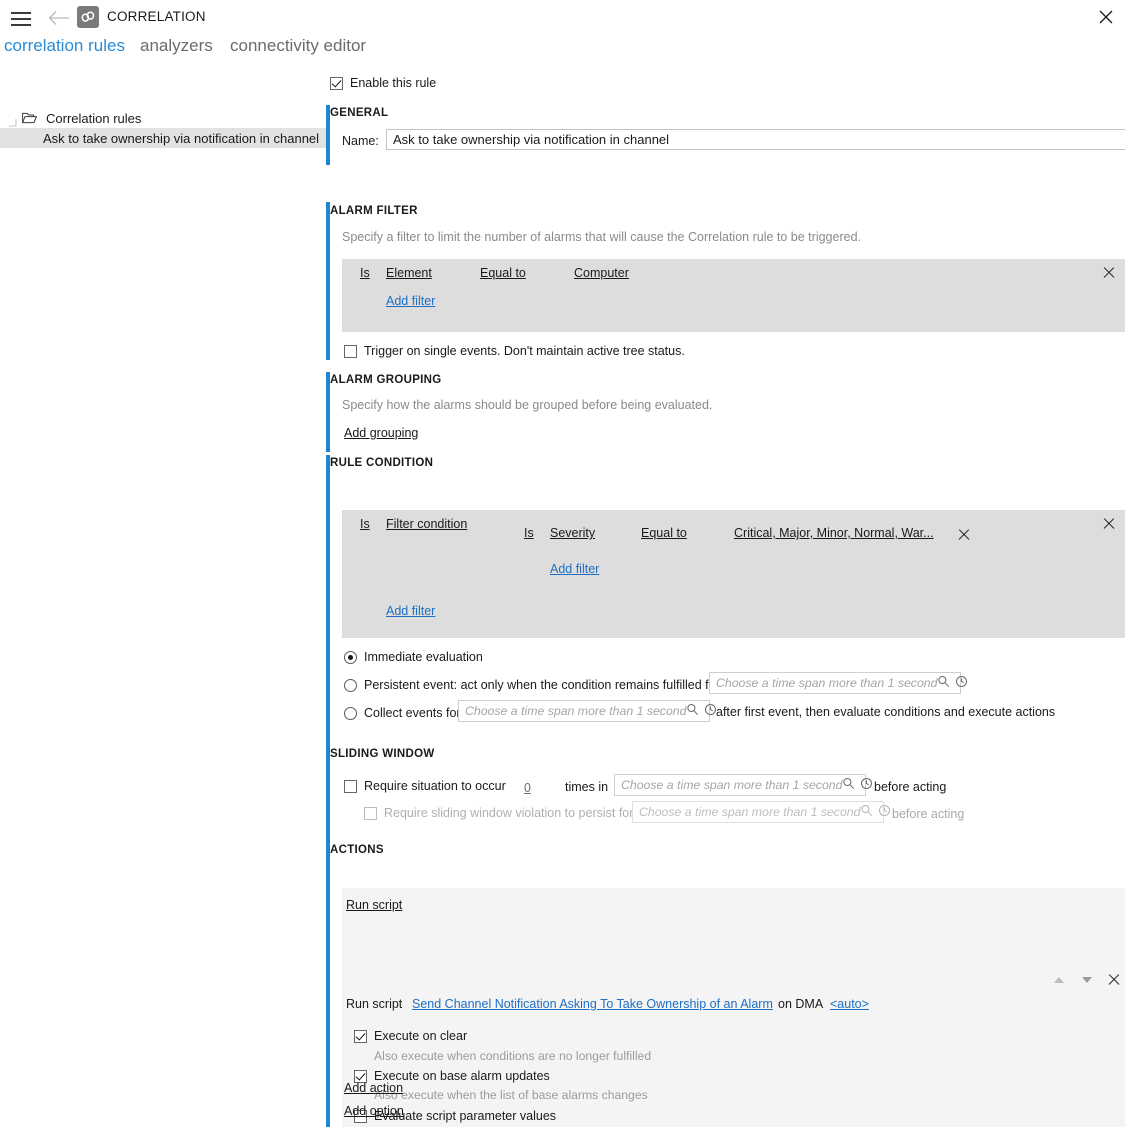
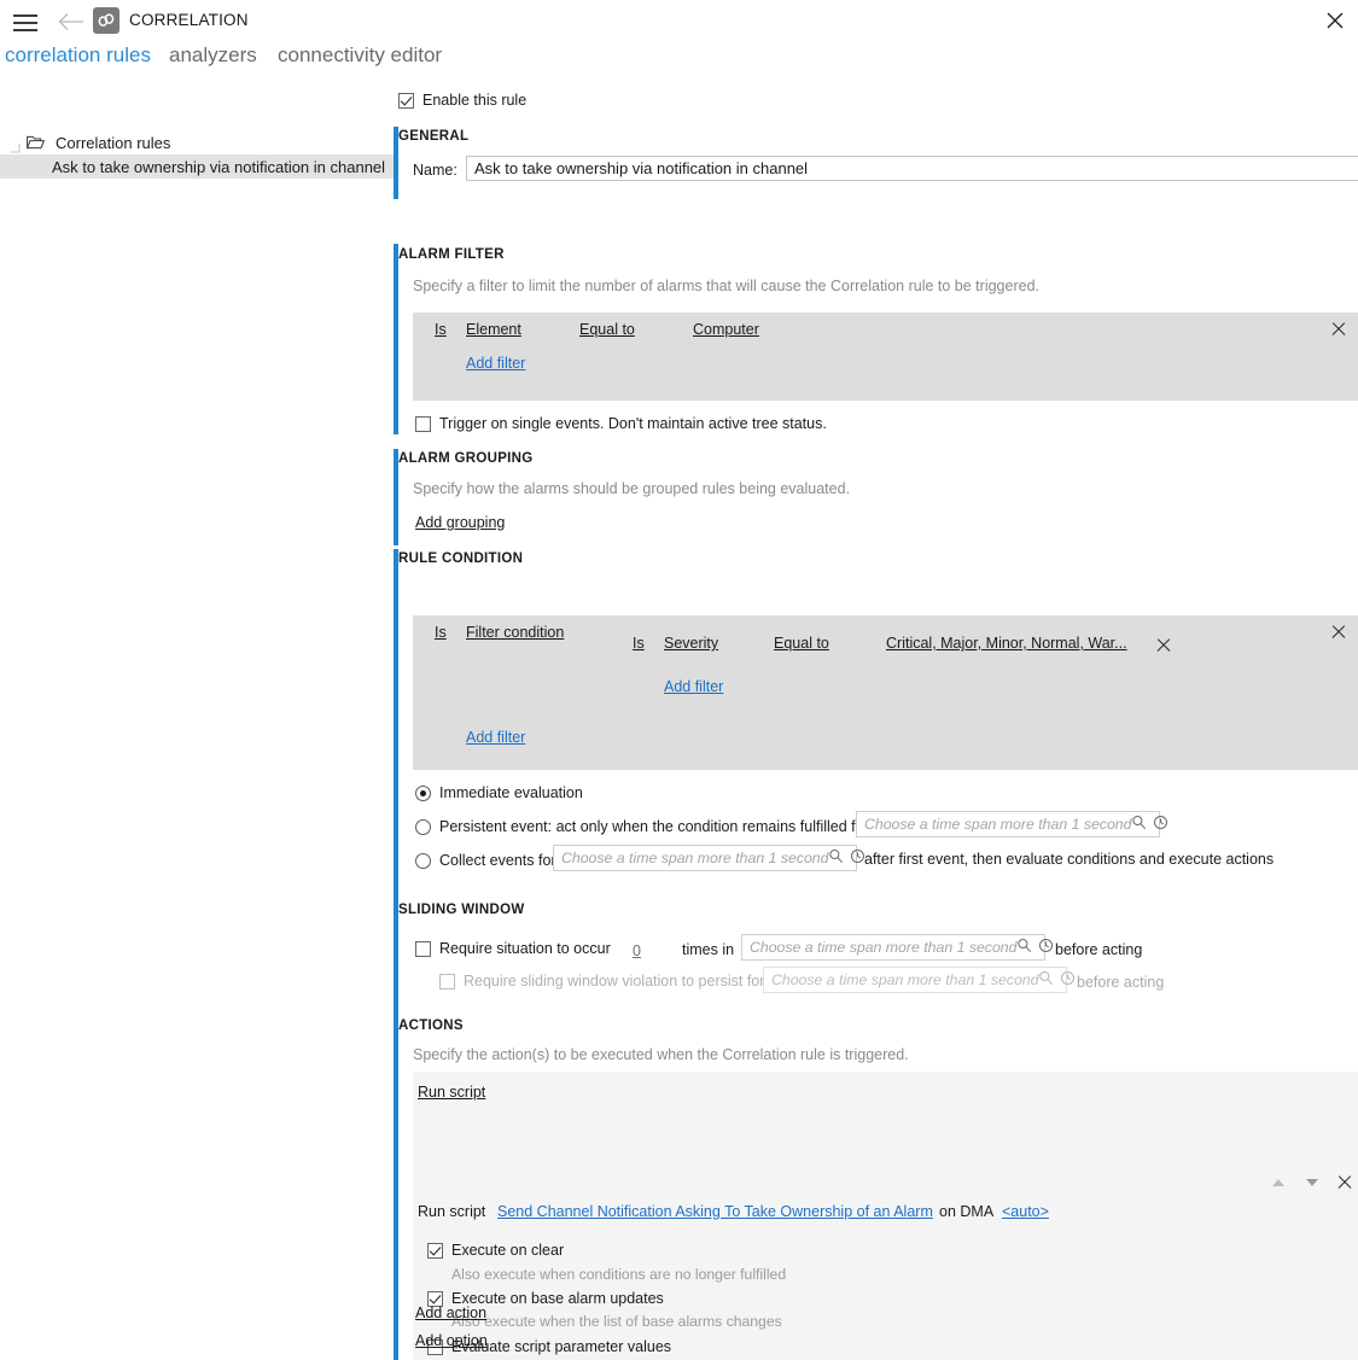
  CORRELATION
  correlation rules
  analyzers
  connectivity editor
  Correlation rules
  Ask to take ownership via notification in channel
  Enable this rule
  GENERAL
  Name:
  Ask to take ownership via notification in channel
  ALARM FILTER
  Specify a filter to limit the number of alarms that will cause the Correlation rule to be triggered.
  Is
  Element
  Equal to
  Computer
  Add filter
  Trigger on single events. Don't maintain active tree status.
  ALARM GROUPING
- Specify how the alarms should be grouped before being evaluated.
+ Specify how the alarms should be grouped rules being evaluated.
  Add grouping
  RULE CONDITION
  Is
  Filter condition
  Is
  Severity
  Equal to
  Critical, Major, Minor, Normal, War...
  Add filter
  Add filter
  Immediate evaluation
  Persistent event: act only when the condition remains fulfilled f
  Choose a time span more than 1 second
  Collect events fo
  Choose a time span more than 1 second
  after first event, then evaluate conditions and execute actions
  SLIDING WINDOW
  Require situation to occur
  0
  times in
  Choose a time span more than 1 second
  before acting
  Require sliding window violation to persist fo
  Choose a time span more than 1 second
  before acting
  ACTIONS
+ Specify the action(s) to be executed when the Correlation rule is triggered.
  Run script
  Run script
  Send Channel Notification Asking To Take Ownership of an Alarm
  on DMA
  <auto>
  Execute on clear
  Also execute when conditions are no longer fulfilled
  Execute on base alarm updates
  Also execute when the list of base alarms changes
  Evaluate script parameter values
  Add action
  Add option
